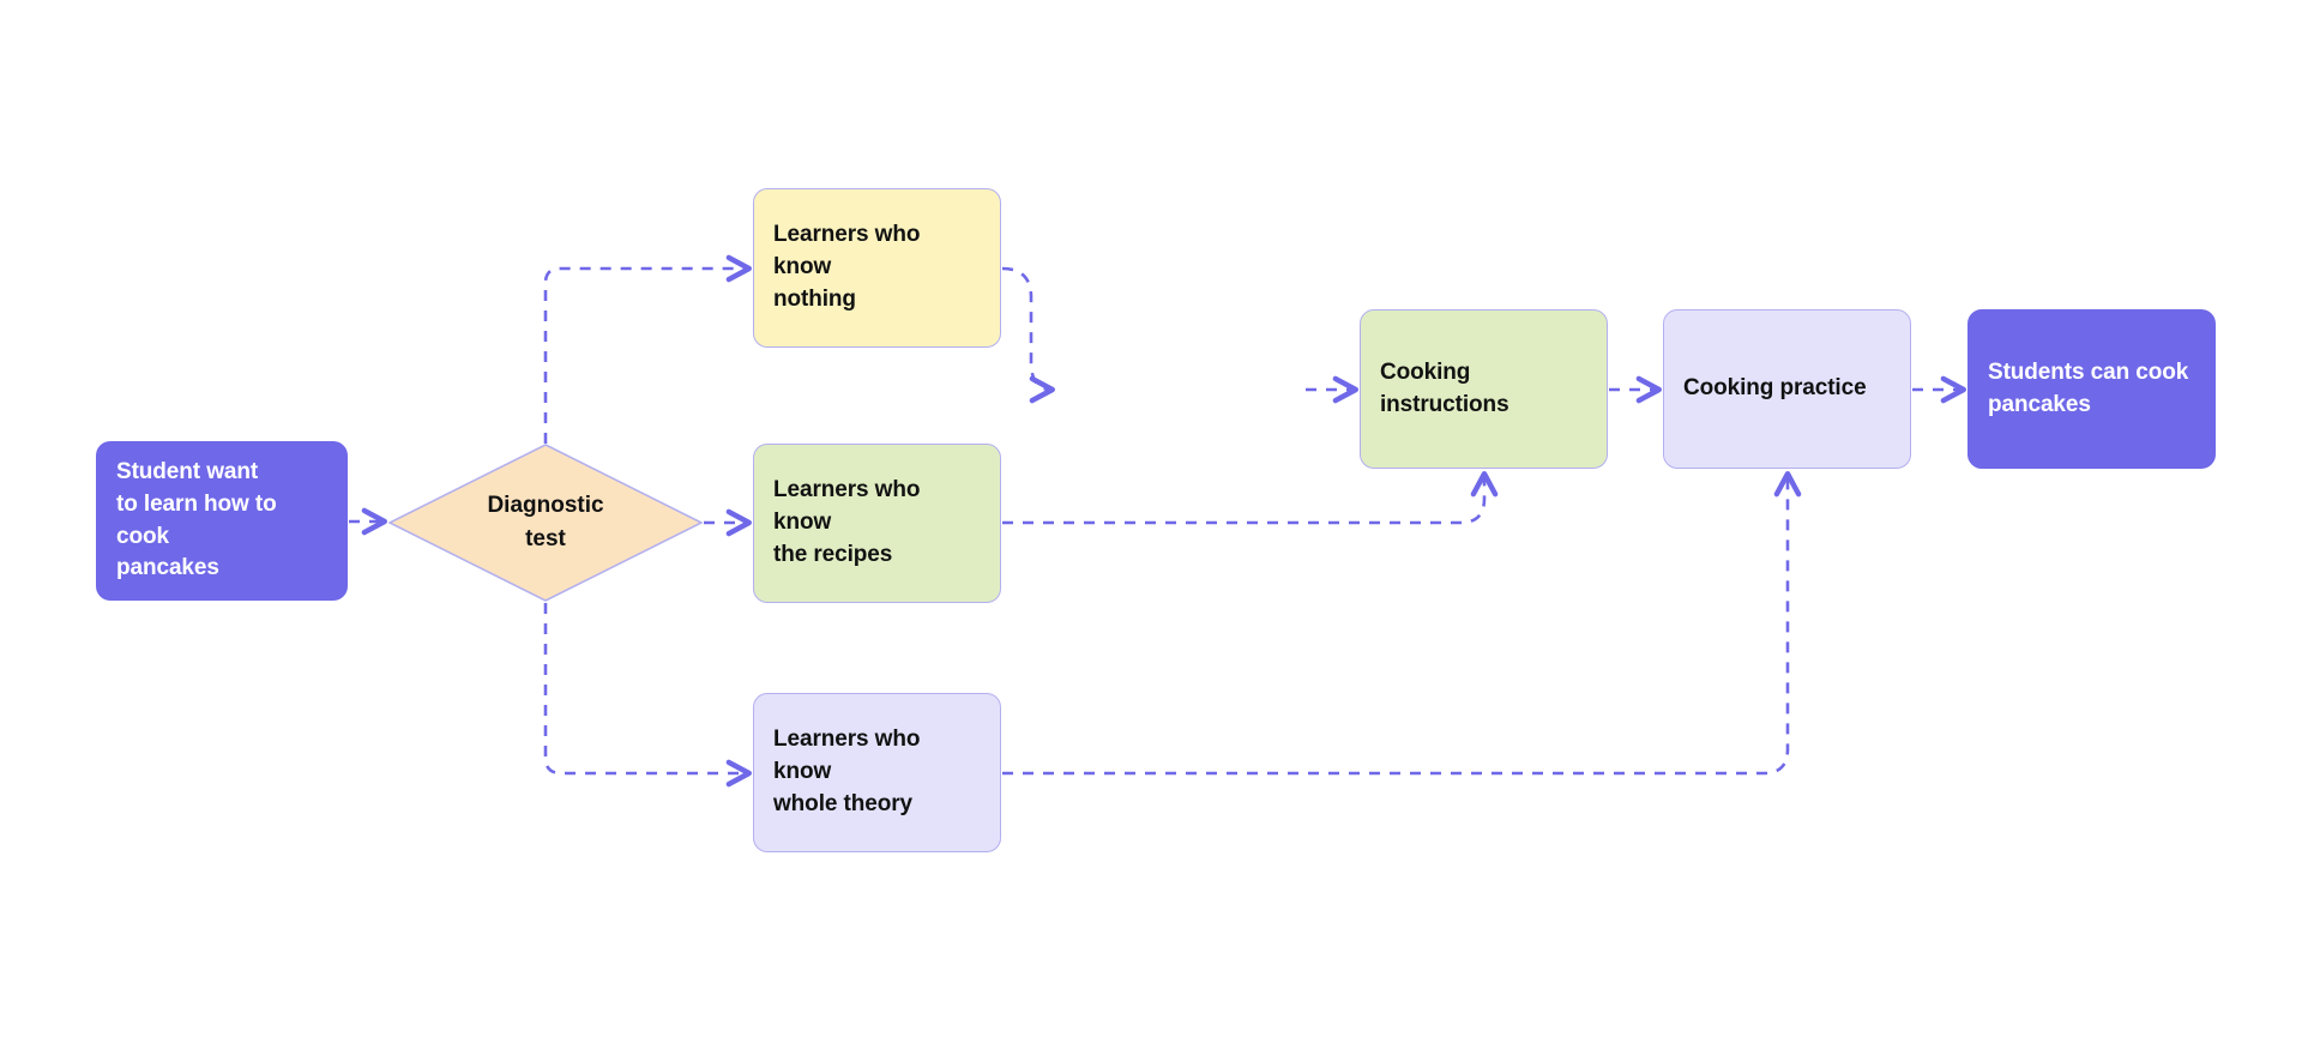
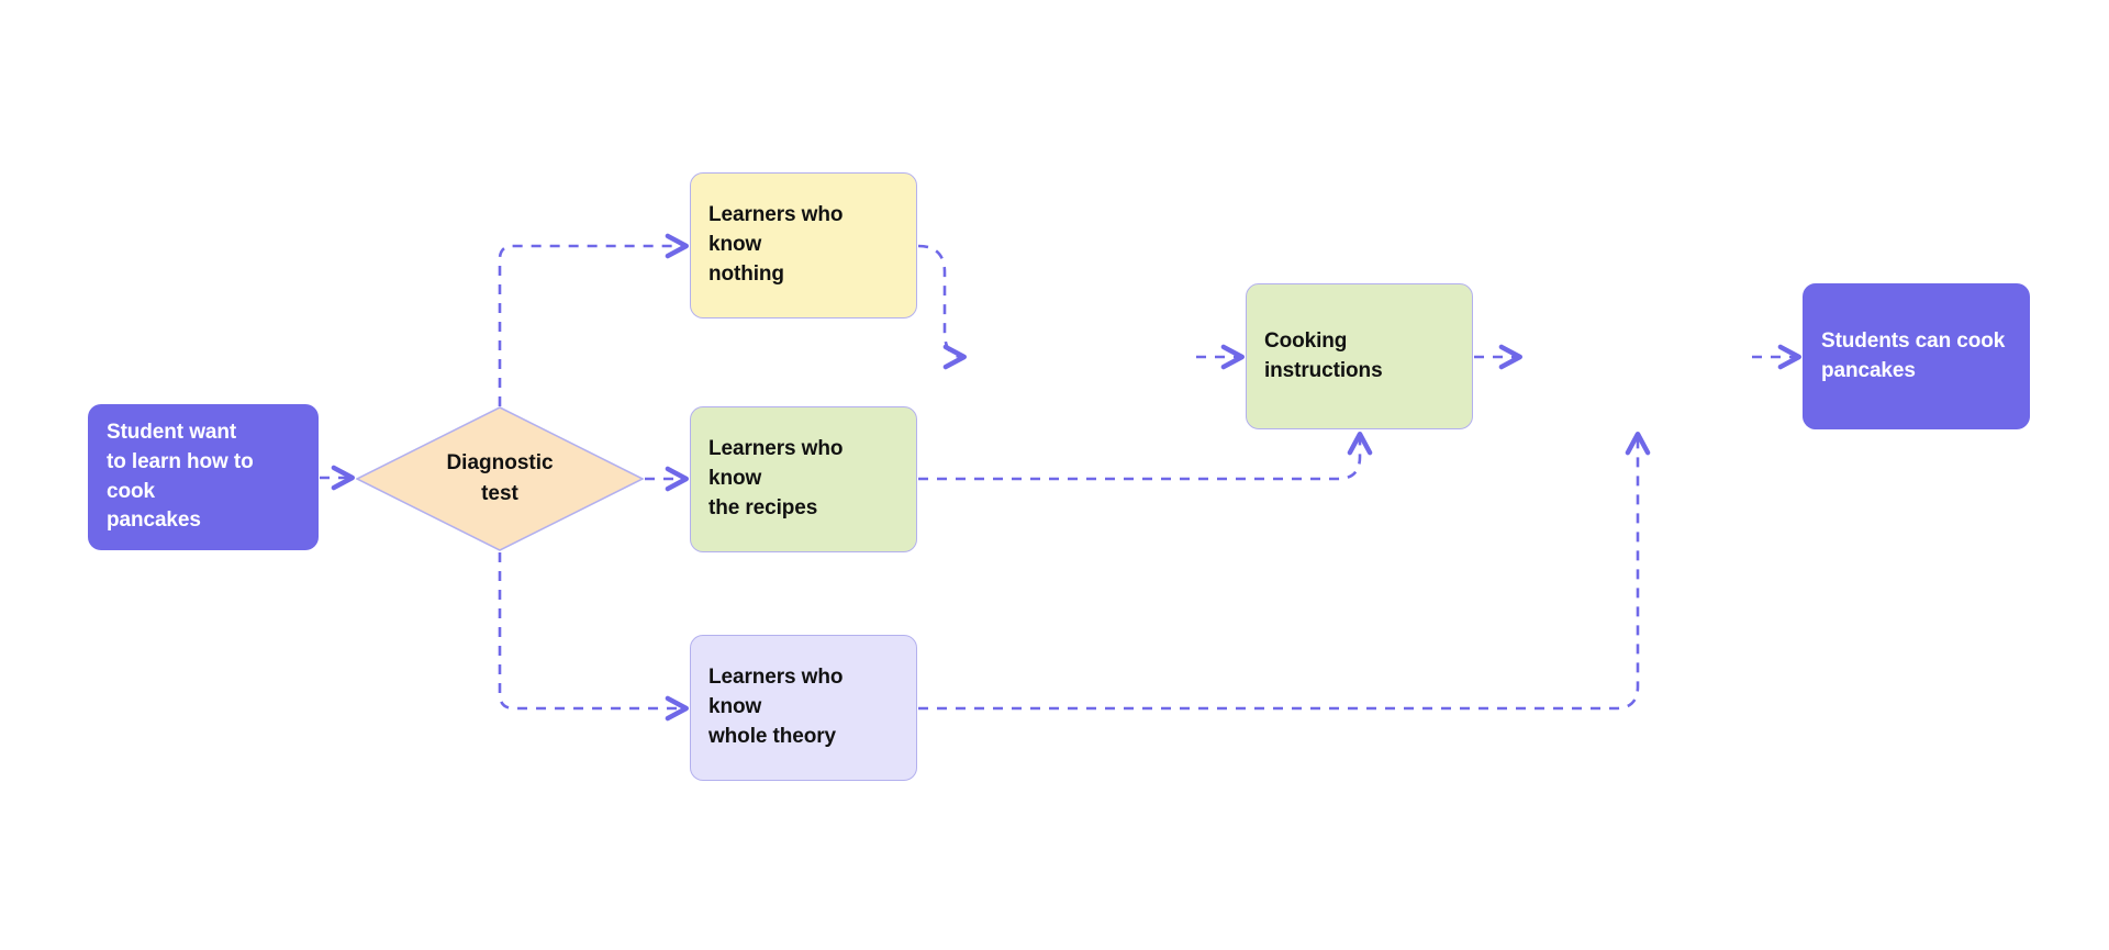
  Student want
  to learn how to cook
  pancakes
  Diagnostic
  test
  Learners who know
  nothing
  Learners who know
  the recipes
  Learners who know
  whole theory
  Cooking instructions
- Cooking practice
  Students can cook
  pancakes
